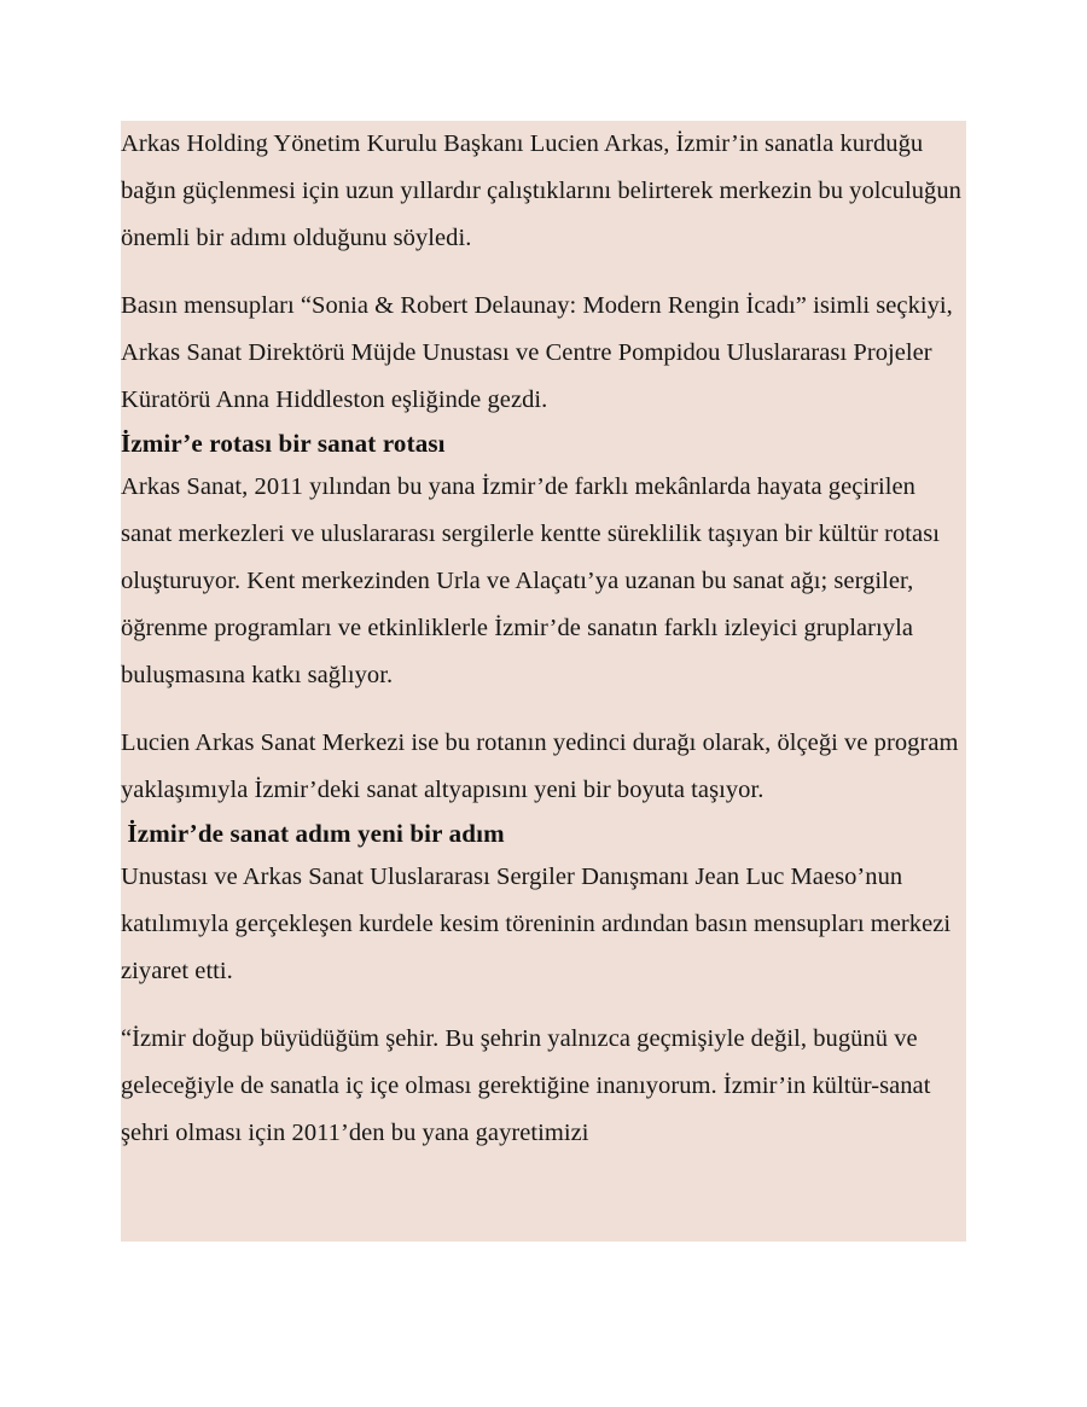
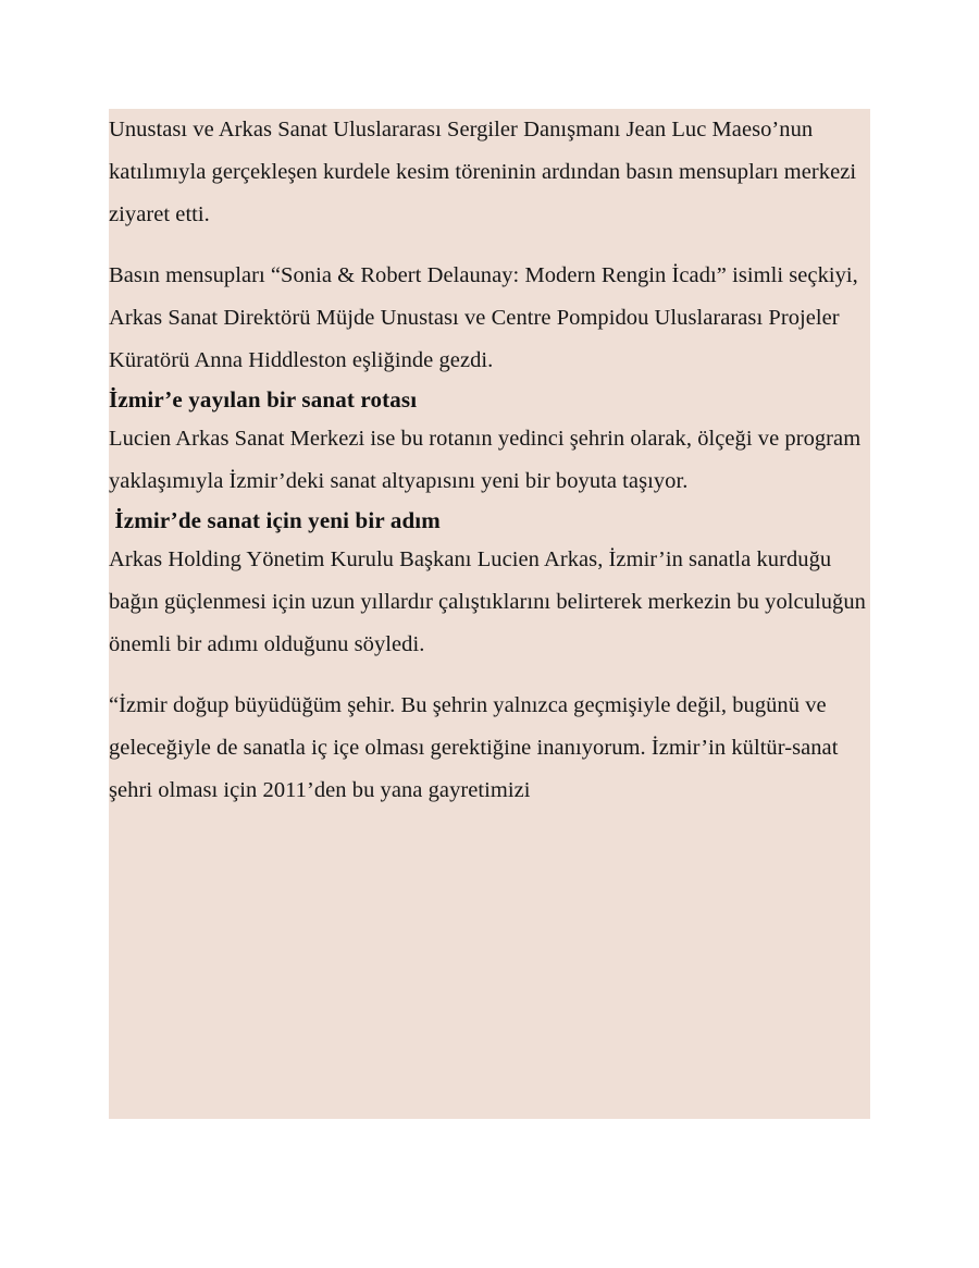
- Arkas Holding Yönetim Kurulu Başkanı Lucien Arkas, İzmir’in sanatla kurduğu bağın güçlenmesi için uzun yıllardır çalıştıklarını belirterek merkezin bu yolculuğun önemli bir adımı olduğunu söyledi.
+ Unustası ve Arkas Sanat Uluslararası Sergiler Danışmanı Jean Luc Maeso’nun katılımıyla gerçekleşen kurdele kesim töreninin ardından basın mensupları merkezi ziyaret etti.
  Basın mensupları “Sonia & Robert Delaunay: Modern Rengin İcadı” isimli seçkiyi, Arkas Sanat Direktörü Müjde Unustası ve Centre Pompidou Uluslararası Projeler Küratörü Anna Hiddleston eşliğinde gezdi.
- İzmir’e rotası bir sanat rotası
+ İzmir’e yayılan bir sanat rotası
- Arkas Sanat, 2011 yılından bu yana İzmir’de farklı mekânlarda hayata geçirilen sanat merkezleri ve uluslararası sergilerle kentte süreklilik taşıyan bir kültür rotası oluşturuyor. Kent merkezinden Urla ve Alaçatı’ya uzanan bu sanat ağı; sergiler, öğrenme programları ve etkinliklerle İzmir’de sanatın farklı izleyici gruplarıyla buluşmasına katkı sağlıyor.
- Lucien Arkas Sanat Merkezi ise bu rotanın yedinci durağı olarak, ölçeği ve program yaklaşımıyla İzmir’deki sanat altyapısını yeni bir boyuta taşıyor.
+ Lucien Arkas Sanat Merkezi ise bu rotanın yedinci şehrin olarak, ölçeği ve program yaklaşımıyla İzmir’deki sanat altyapısını yeni bir boyuta taşıyor.
- İzmir’de sanat adım yeni bir adım
+ İzmir’de sanat için yeni bir adım
- Unustası ve Arkas Sanat Uluslararası Sergiler Danışmanı Jean Luc Maeso’nun katılımıyla gerçekleşen kurdele kesim töreninin ardından basın mensupları merkezi ziyaret etti.
+ Arkas Holding Yönetim Kurulu Başkanı Lucien Arkas, İzmir’in sanatla kurduğu bağın güçlenmesi için uzun yıllardır çalıştıklarını belirterek merkezin bu yolculuğun önemli bir adımı olduğunu söyledi.
  “İzmir doğup büyüdüğüm şehir. Bu şehrin yalnızca geçmişiyle değil, bugünü ve geleceğiyle de sanatla iç içe olması gerektiğine inanıyorum. İzmir’in kültür-sanat şehri olması için 2011’den bu yana gayretimizi
